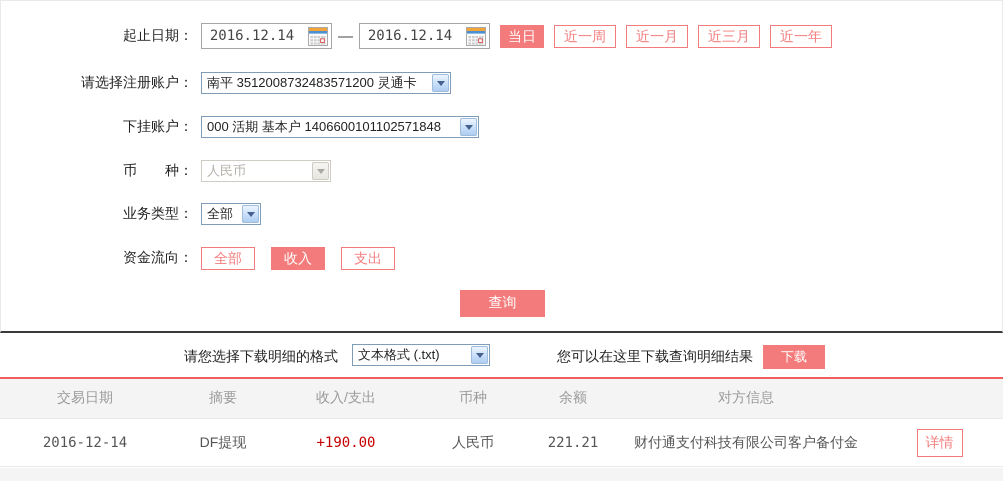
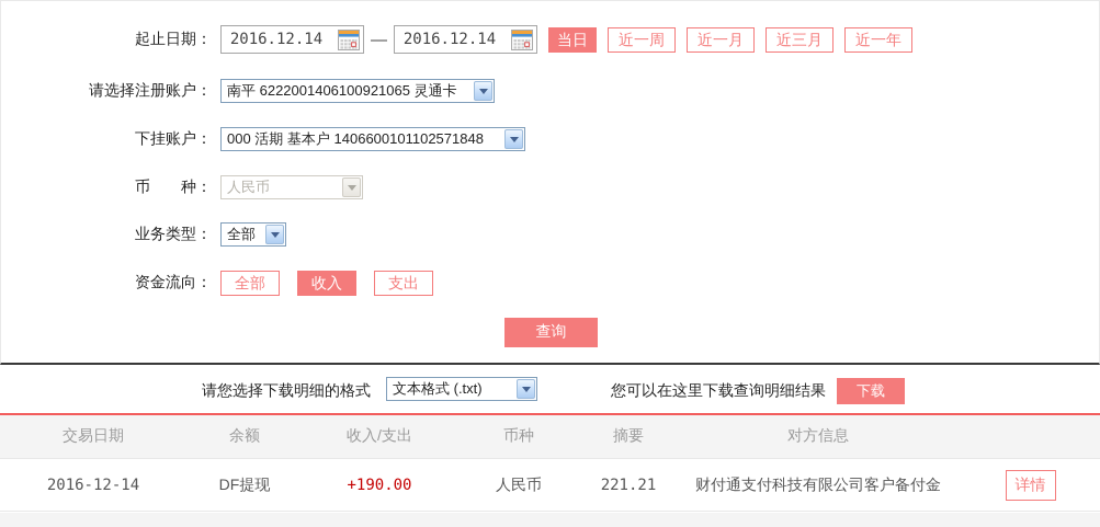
  起止日期：
  2016.12.14
  —
  2016.12.14
  当日
  近一周
  近一月
  近三月
  近一年
  请选择注册账户：
- 南平 3512008732483571200 灵通卡
+ 南平 6222001406100921065 灵通卡
  下挂账户：
  000 活期 基本户 1406600101102571848
  币 种：
  人民币
  业务类型：
  全部
  资金流向：
  全部
  收入
  支出
  查询
  请您选择下载明细的格式
  文本格式 (.txt)
  您可以在这里下载查询明细结果
  下载
  交易日期
- 摘要
+ 余额
  收入/支出
  币种
- 余额
+ 摘要
  对方信息
  2016-12-14
  DF提现
  +190.00
  人民币
  221.21
  财付通支付科技有限公司客户备付金
  详情
